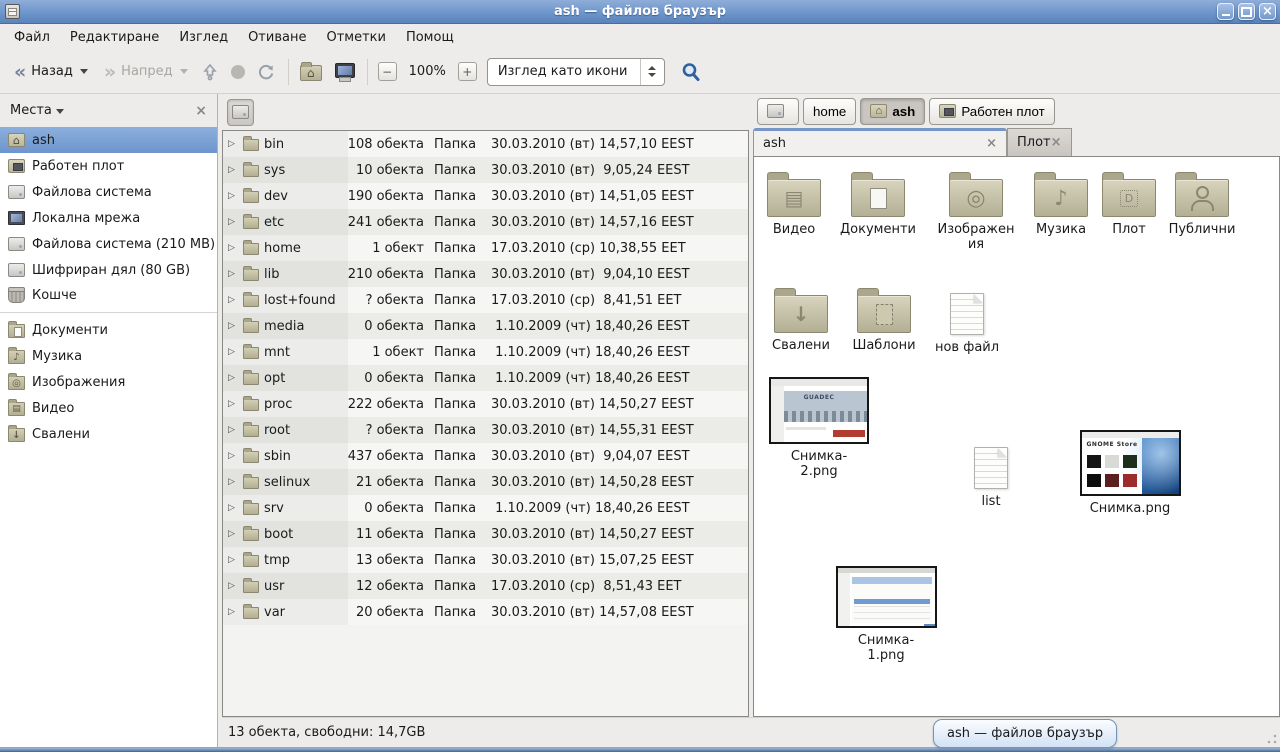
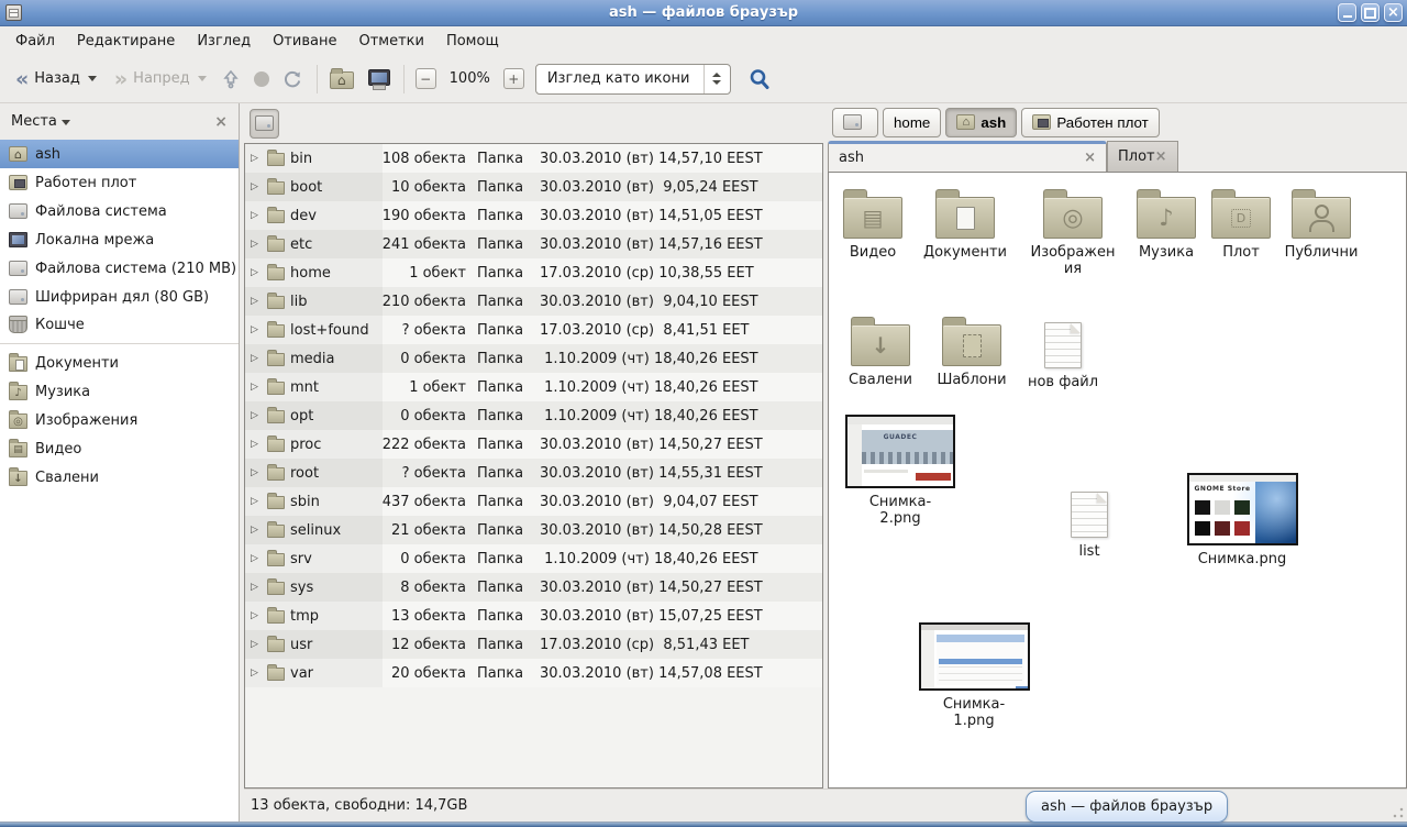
  ash — файлов браузър
  ×
  Файл
  Редактиране
  Изглед
  Отиване
  Отметки
  Помощ
  «
  Назад
  »
  Напред
  −
  100%
  +
  Изглед като икони
  Места
  ×
  ash
  Работен плот
  Файлова система
  Локална мрежа
  Файлова система (210 MB)
  Шифриран дял (80 GB)
  Кошче
  Документи
  Музика
  Изображения
  Видео
  Свалени
  bin
  108 обекта
  Папка
  30.03.2010 (вт) 14,57,10 EEST
- sys
+ boot
  10 обекта
  Папка
  30.03.2010 (вт) 9,05,24 EEST
  dev
  190 обекта
  Папка
  30.03.2010 (вт) 14,51,05 EEST
  etc
  241 обекта
  Папка
  30.03.2010 (вт) 14,57,16 EEST
  home
  1 обект
  Папка
  17.03.2010 (ср) 10,38,55 EET
  lib
  210 обекта
  Папка
  30.03.2010 (вт) 9,04,10 EEST
  lost+found
  ? обекта
  Папка
  17.03.2010 (ср) 8,41,51 EET
  media
  0 обекта
  Папка
  1.10.2009 (чт) 18,40,26 EEST
  mnt
  1 обект
  Папка
  1.10.2009 (чт) 18,40,26 EEST
  opt
  0 обекта
  Папка
  1.10.2009 (чт) 18,40,26 EEST
  proc
  222 обекта
  Папка
  30.03.2010 (вт) 14,50,27 EEST
  root
  ? обекта
  Папка
  30.03.2010 (вт) 14,55,31 EEST
  sbin
  437 обекта
  Папка
  30.03.2010 (вт) 9,04,07 EEST
  selinux
  21 обекта
  Папка
  30.03.2010 (вт) 14,50,28 EEST
  srv
  0 обекта
  Папка
  1.10.2009 (чт) 18,40,26 EEST
- boot
+ sys
- 11 обекта
+ 8 обекта
  Папка
  30.03.2010 (вт) 14,50,27 EEST
  tmp
  13 обекта
  Папка
  30.03.2010 (вт) 15,07,25 EEST
  usr
  12 обекта
  Папка
  17.03.2010 (ср) 8,51,43 EET
  var
  20 обекта
  Папка
  30.03.2010 (вт) 14,57,08 EEST
  home
  ash
  Работен плот
  ash
  Плот
  Видео
  Документи
  Изображения
  Музика
  Плот
  Публични
  Свалени
  Шаблони
  нов файл
  Снимка-2.png
  list
  Снимка.png
  Снимка-1.png
  13 обекта, свободни: 14,7GB
  ash — файлов браузър
